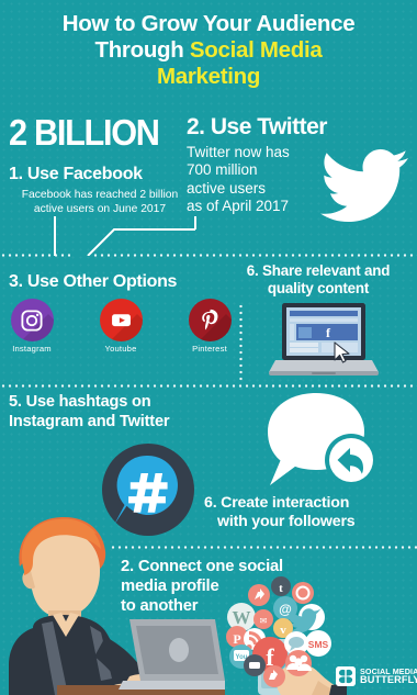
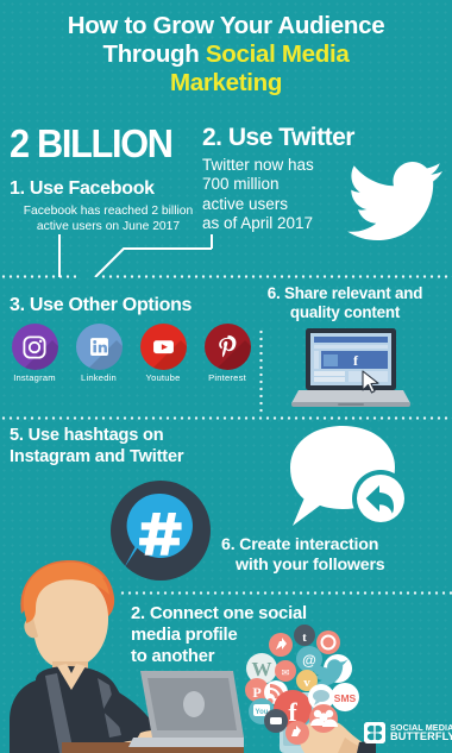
  How to Grow Your Audience
  Through Social Media
  Marketing
  2 BILLION
  1. Use Facebook
  Facebook has reached 2 billion active users on June 2017
  2. Use Twitter
  Twitter now has
  700 million
  active users
  as of April 2017
  3. Use Other Options
  Instagram
+ Linkedin
  Youtube
  Pinterest
  6. Share relevant and
  quality content
  f
  5. Use hashtags on
  Instagram and Twitter
  6. Create interaction
  with your followers
  2. Connect one social
  media profile
  to another
  W
  t
  @
  ✉
  v
  P
  f
  SMS
  SOCIAL MEDIA
  BUTTERFL
